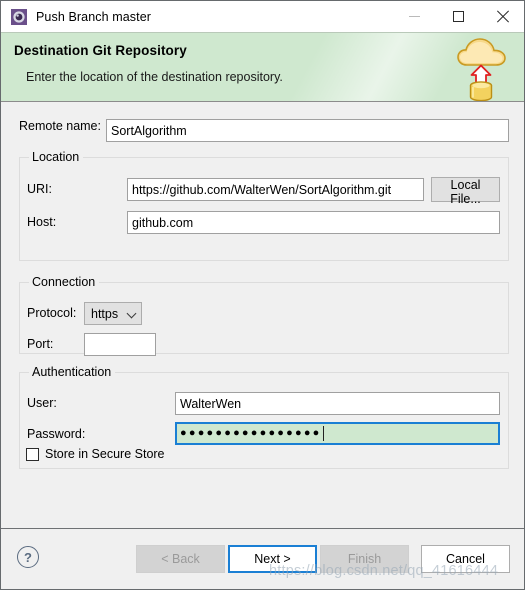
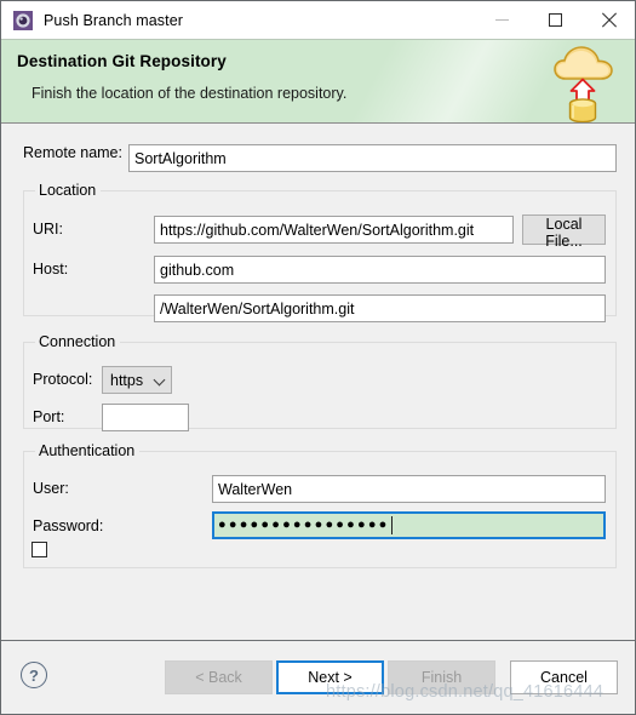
  Push Branch master
  Destination Git Repository
- Enter the location of the destination repository.
+ Finish the location of the destination repository.
  Remote name:
  SortAlgorithm
  Location
  URI:
  https://github.com/WalterWen/SortAlgorithm.git
  Local File...
  Host:
  github.com
+ /WalterWen/SortAlgorithm.git
  Connection
  Protocol:
  https
  Port:
  Authentication
  User:
  WalterWen
  Password:
  ●●●●●●●●●●●●●●●●
- Store in Secure Store
  ?
  < Back
  Next >
  Finish
  Cancel
  https://blog.csdn.net/qq_41616444
